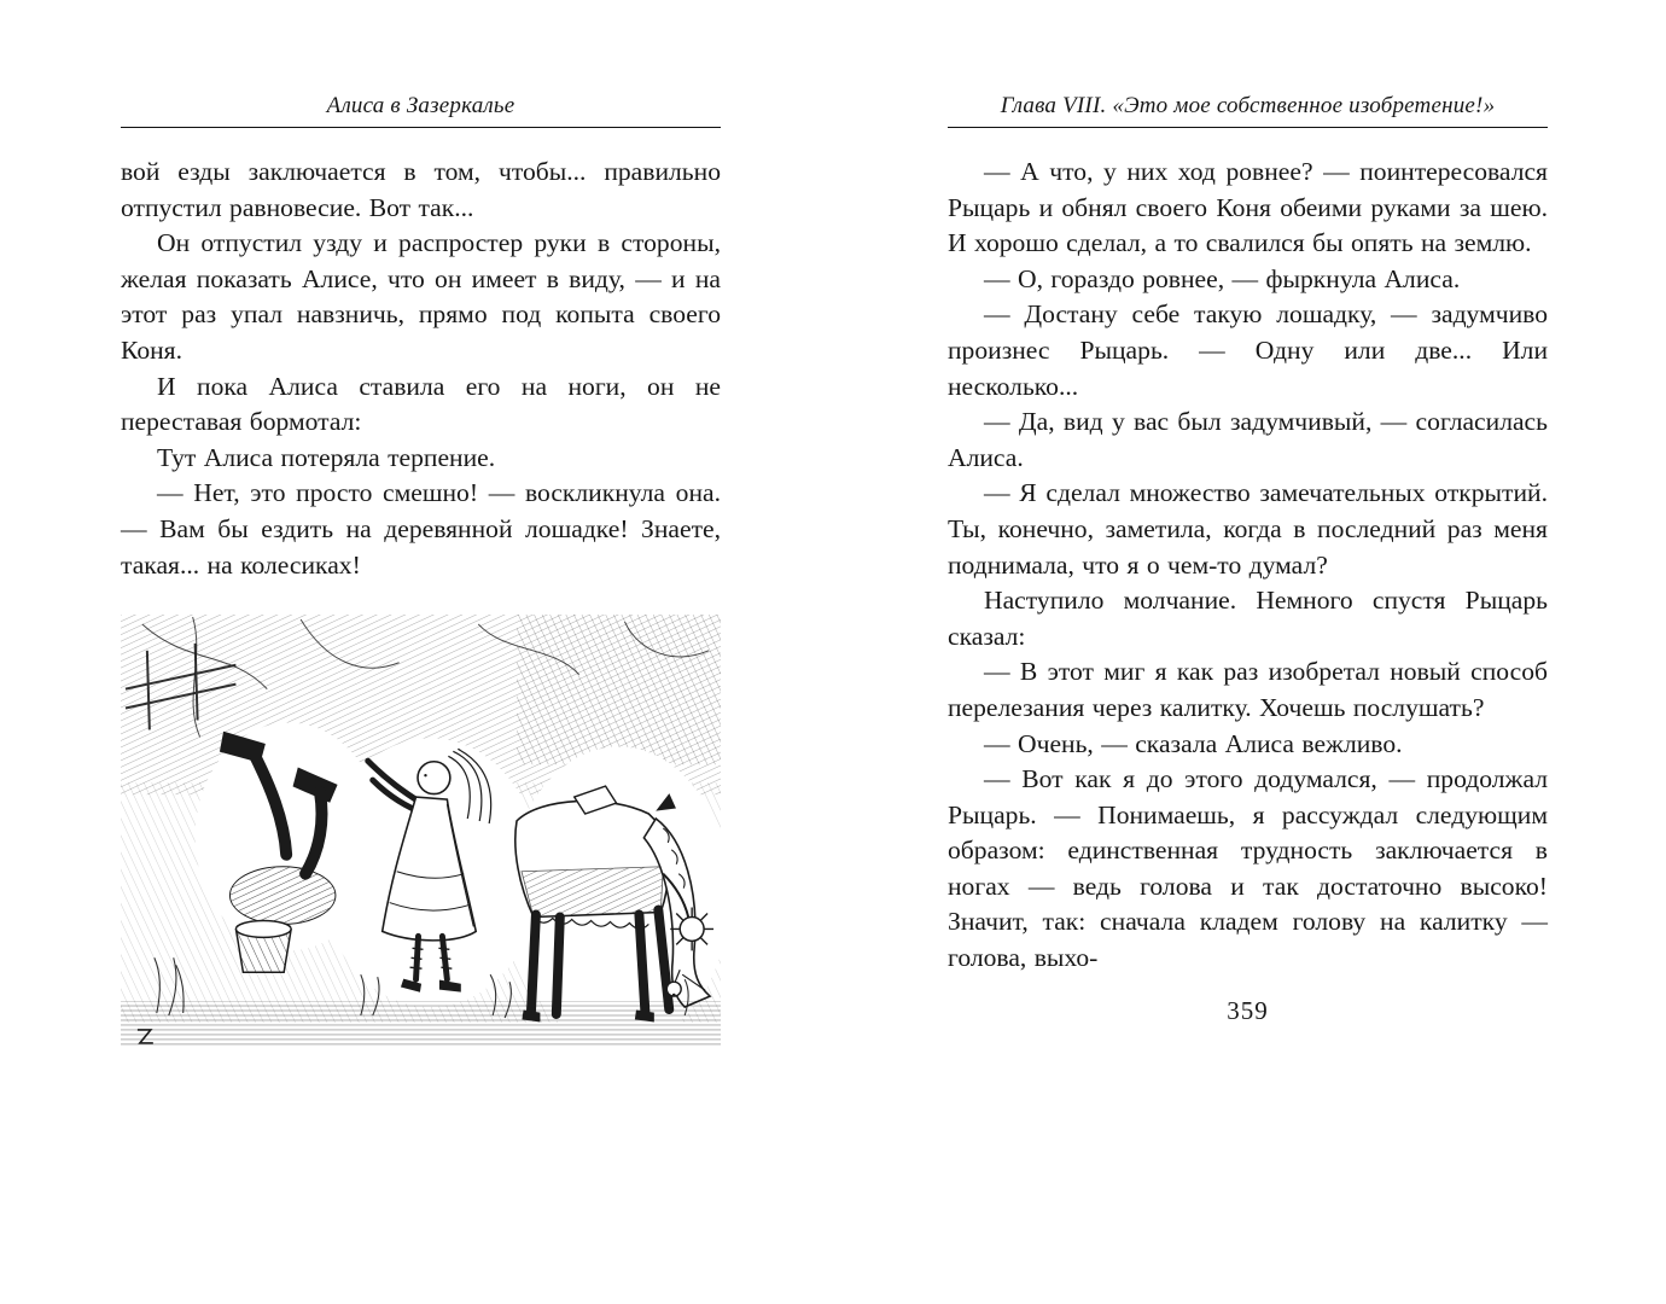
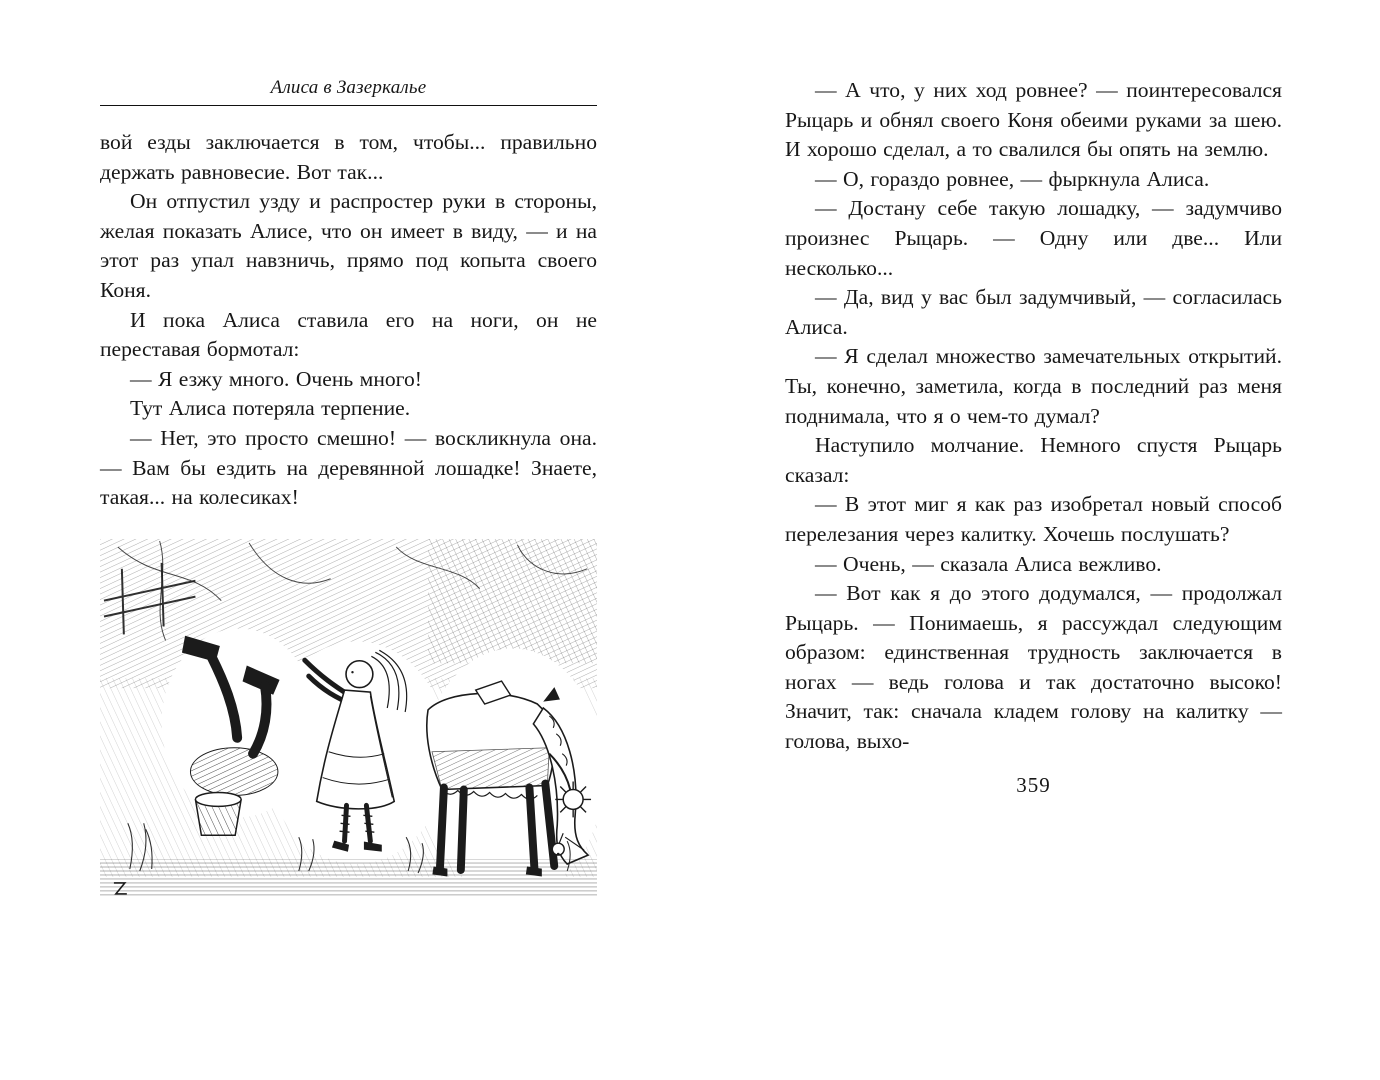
  Алиса в Зазеркалье
- вой езды заключается в том, чтобы... правильно отпустил равновесие. Вот так...
+ вой езды заключается в том, чтобы... правильно держать равновесие. Вот так...
  Он отпустил узду и распростер руки в стороны, желая показать Алисе, что он имеет в виду, — и на этот раз упал навзничь, прямо под копыта своего Коня.
  И пока Алиса ставила его на ноги, он не переставая бормотал:
+ — Я езжу много. Очень много!
  Тут Алиса потеряла терпение.
  — Нет, это просто смешно! — воскликнула она. — Вам бы ездить на деревянной лошадке! Знаете, такая... на колесиках!
- Глава VIII. «Это мое собственное изобретение!»
  — А что, у них ход ровнее? — поинтересовался Рыцарь и обнял своего Коня обеими руками за шею. И хорошо сделал, а то свалился бы опять на землю.
  — О, гораздо ровнее, — фыркнула Алиса.
  — Достану себе такую лошадку, — задумчиво произнес Рыцарь. — Одну или две... Или несколько...
  — Да, вид у вас был задумчивый, — согласилась Алиса.
  — Я сделал множество замечательных открытий. Ты, конечно, заметила, когда в последний раз меня поднимала, что я о чем-то думал?
  Наступило молчание. Немного спустя Рыцарь сказал:
  — В этот миг я как раз изобретал новый способ перелезания через калитку. Хочешь послушать?
  — Очень, — сказала Алиса вежливо.
  — Вот как я до этого додумался, — продолжал Рыцарь. — Понимаешь, я рассуждал следующим образом: единственная трудность заключается в ногах — ведь голова и так достаточно высоко! Значит, так: сначала кладем голову на калитку — голова, выхо-
  359
